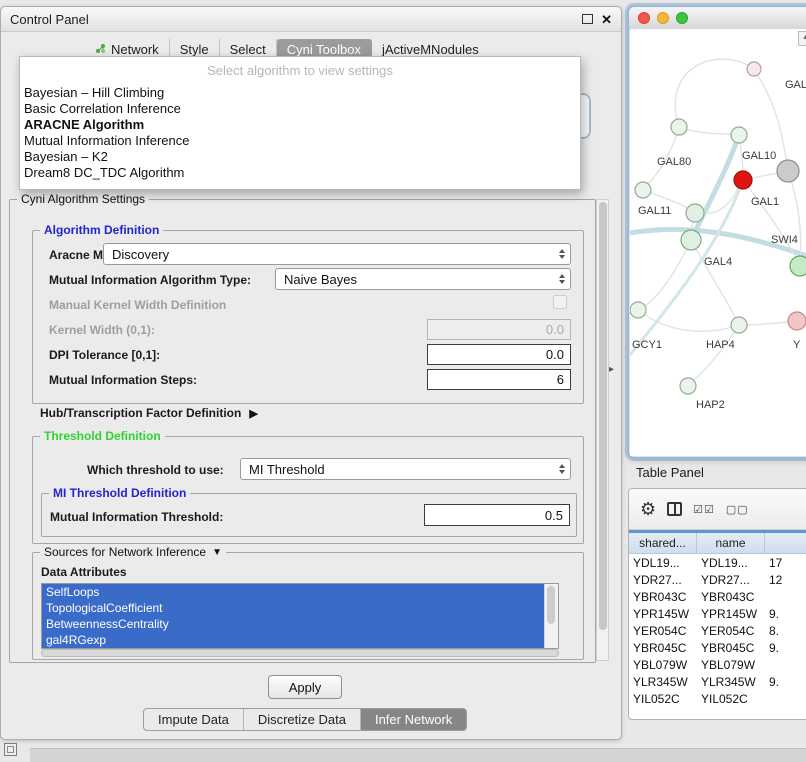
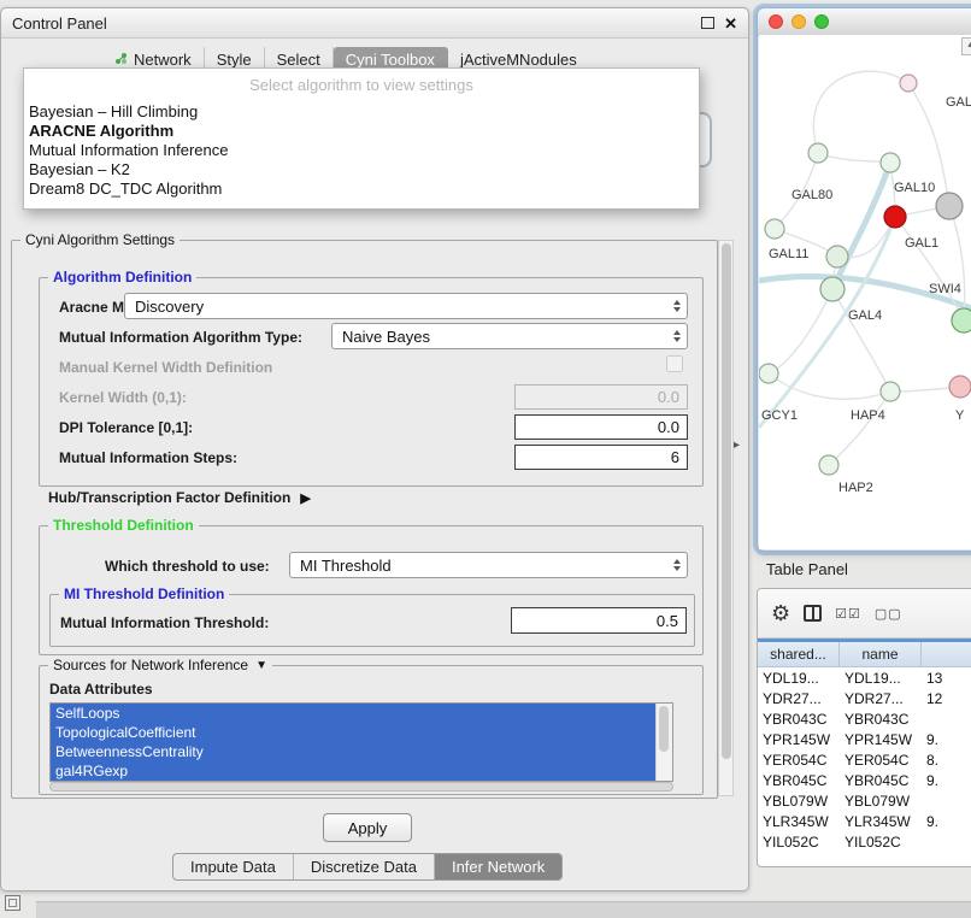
  Control Panel
  ✕
  Network
  Style
  Select
  Cyni Toolbox
  jActiveMNodules
  Select algorithm to view settings
  Bayesian – Hill Climbing
- Basic Correlation Inference
  ARACNE Algorithm
  Mutual Information Inference
  Bayesian – K2
  Dream8 DC_TDC Algorithm
  Cyni Algorithm Settings
  Algorithm Definition
  Discovery
  Mutual Information Algorithm Type:
  Naive Bayes
  Manual Kernel Width Definition
  Kernel Width (0,1):
  0.0
  DPI Tolerance [0,1]:
  0.0
  Mutual Information Steps:
  6
  Hub/Transcription Factor Definition
  ▶
  Threshold Definition
  Which threshold to use:
  MI Threshold
  MI Threshold Definition
  Mutual Information Threshold:
  0.5
  Sources for Network Inference
  ▼
  Data Attributes
  SelfLoops
  TopologicalCoefficient
  BetweennessCentrality
  gal4RGexp
  Apply
  Impute Data
  Discretize Data
  Infer Network
  ▸
  GAL80
  GAL10
  GAL
  GAL11
  GAL1
  SWI4
  GAL4
  GCY1
  HAP4
  HAP2
  Y
  Table Panel
  ⚙
  ☑☑
  ▢▢
  shared...
  name
  YDL19...
  YDL19...
- 17
+ 13
  YDR27...
  YDR27...
  12
  YBR043C
  YBR043C
  YPR145W
  YPR145W
  9.
  YER054C
  YER054C
  8.
  YBR045C
  YBR045C
  9.
  YBL079W
  YBL079W
  YLR345W
  YLR345W
  9.
  YIL052C
  YIL052C
